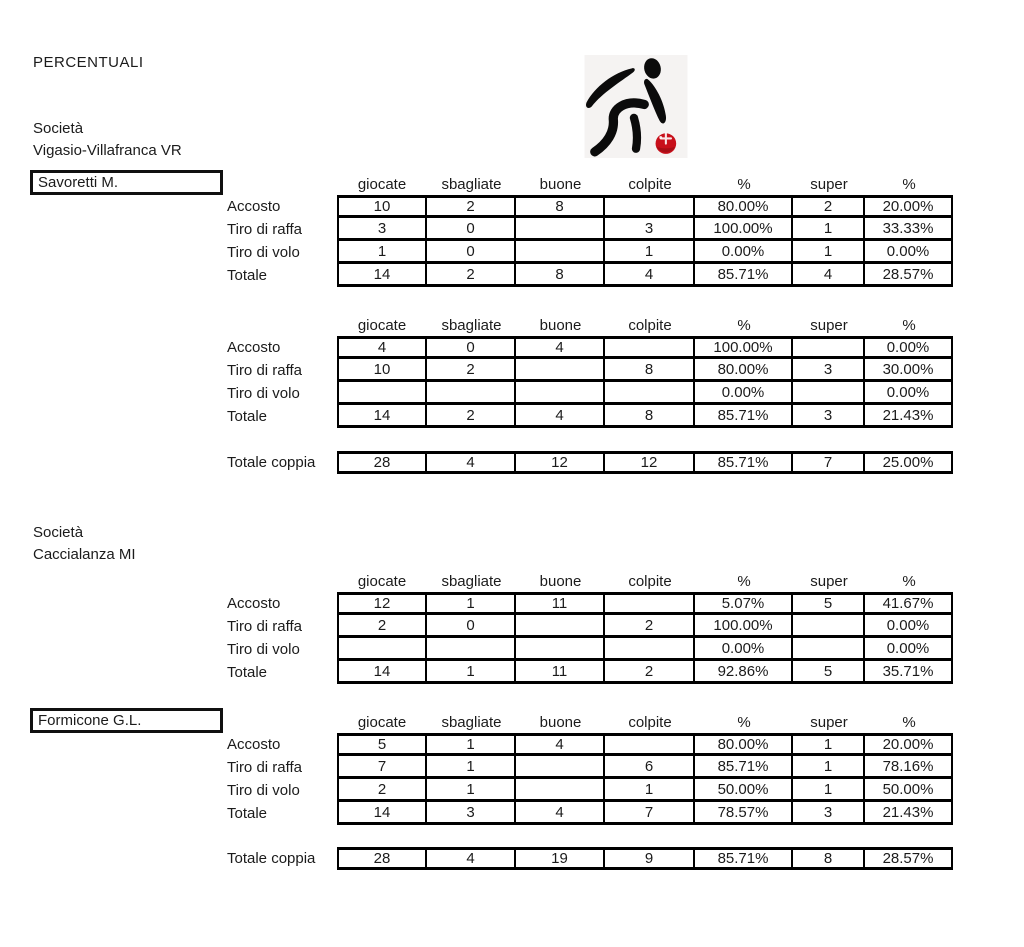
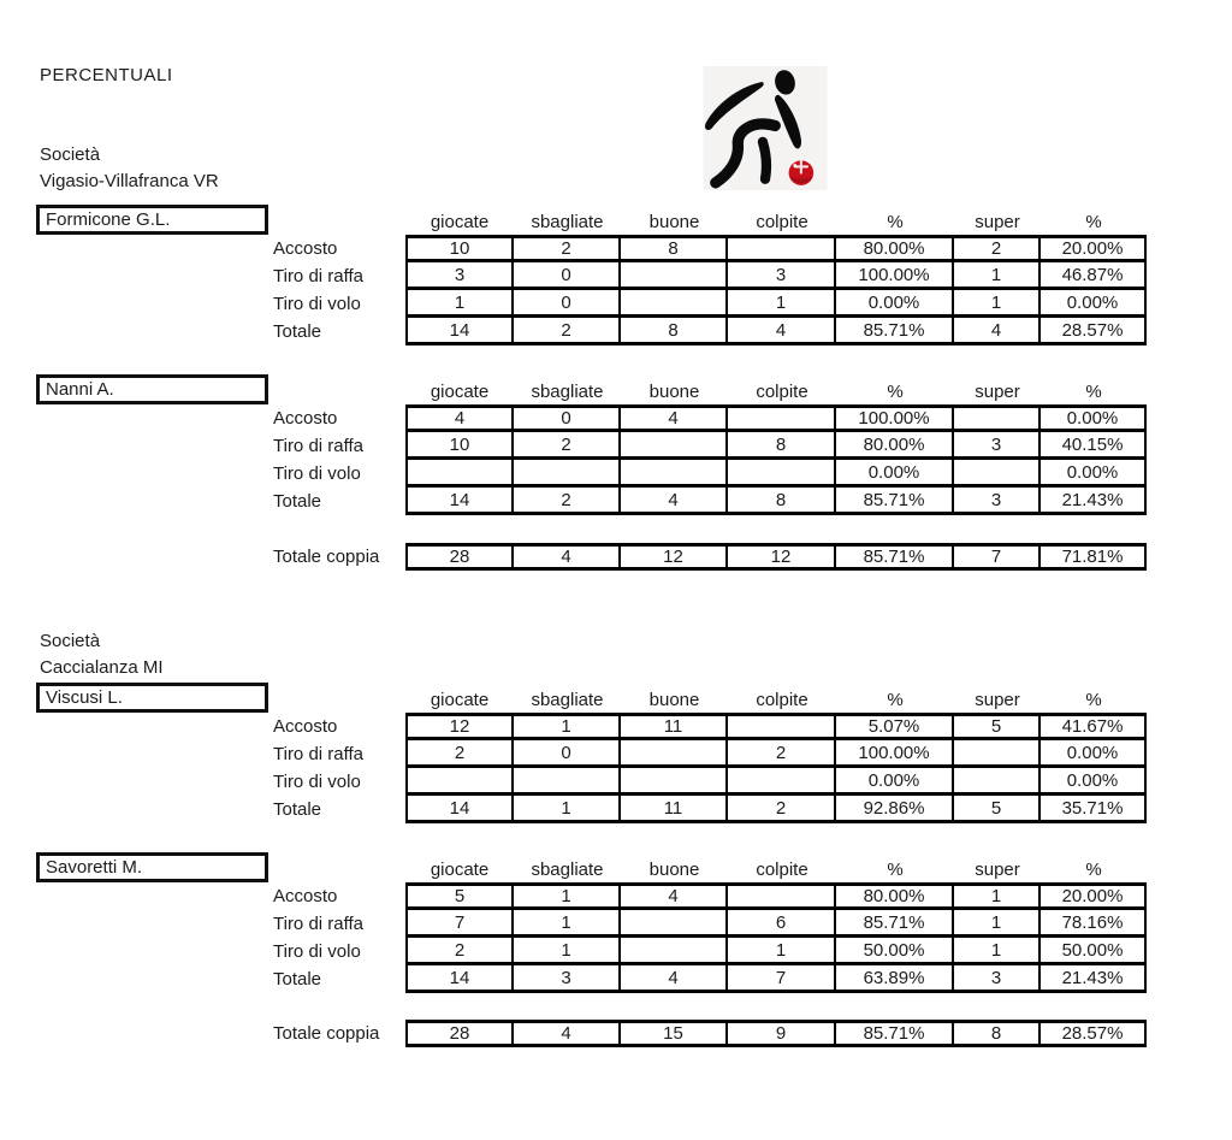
  PERCENTUALI
  Società
  Vigasio-Villafranca VR
- Savoretti M.
+ Formicone G.L.
  giocate
  sbagliate
  buone
  colpite
  %
  super
  %
  Accosto
  10
  2
  8
  80.00%
  2
  20.00%
  Tiro di raffa
  3
  0
  3
  100.00%
  1
- 33.33%
+ 46.87%
  Tiro di volo
  1
  0
  1
  0.00%
  1
  0.00%
  Totale
  14
  2
  8
  4
  85.71%
  4
  28.57%
+ Nanni A.
  giocate
  sbagliate
  buone
  colpite
  %
  super
  %
  Accosto
  4
  0
  4
  100.00%
  0.00%
  Tiro di raffa
  10
  2
  8
  80.00%
  3
- 30.00%
+ 40.15%
  Tiro di volo
  0.00%
  0.00%
  Totale
  14
  2
  4
  8
  85.71%
  3
  21.43%
  Totale coppia
  28
  4
  12
  12
  85.71%
  7
- 25.00%
+ 71.81%
  Società
  Caccialanza MI
+ Viscusi L.
  giocate
  sbagliate
  buone
  colpite
  %
  super
  %
  Accosto
  12
  1
  11
  5.07%
  5
  41.67%
  Tiro di raffa
  2
  0
  2
  100.00%
  0.00%
  Tiro di volo
  0.00%
  0.00%
  Totale
  14
  1
  11
  2
  92.86%
  5
  35.71%
- Formicone G.L.
+ Savoretti M.
  giocate
  sbagliate
  buone
  colpite
  %
  super
  %
  Accosto
  5
  1
  4
  80.00%
  1
  20.00%
  Tiro di raffa
  7
  1
  6
  85.71%
  1
  78.16%
  Tiro di volo
  2
  1
  1
  50.00%
  1
  50.00%
  Totale
  14
  3
  4
  7
- 78.57%
+ 63.89%
  3
  21.43%
  Totale coppia
  28
  4
- 19
+ 15
  9
  85.71%
  8
  28.57%
